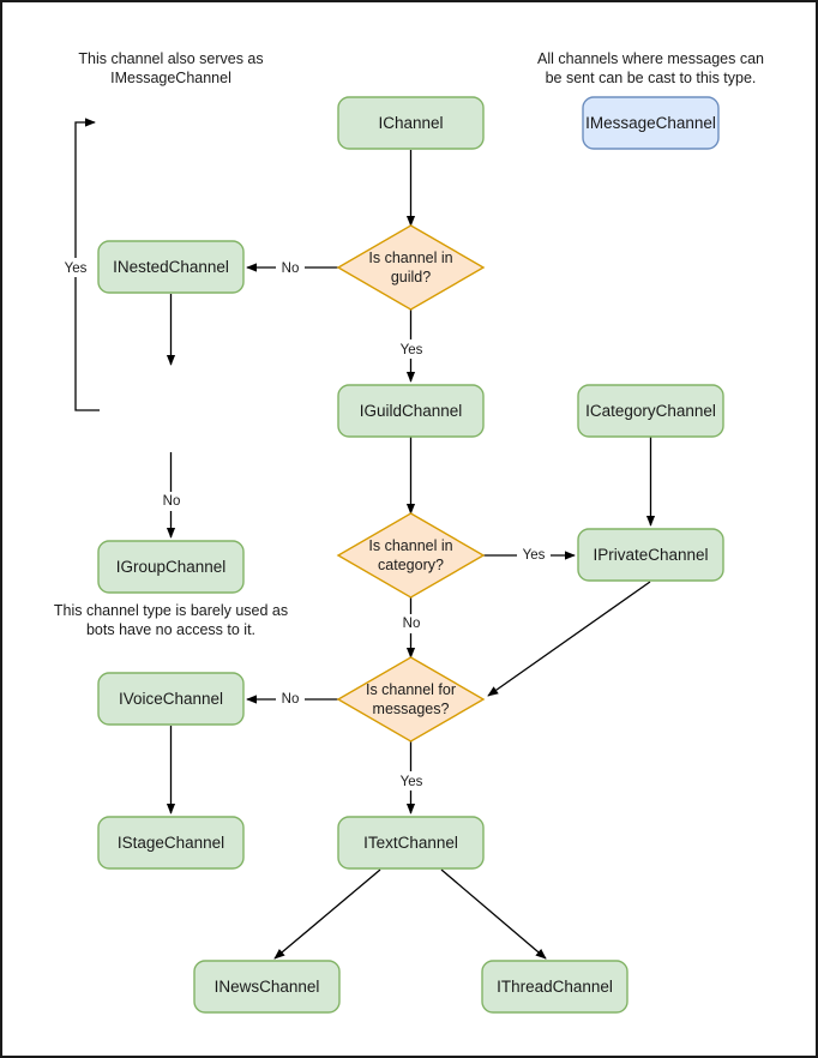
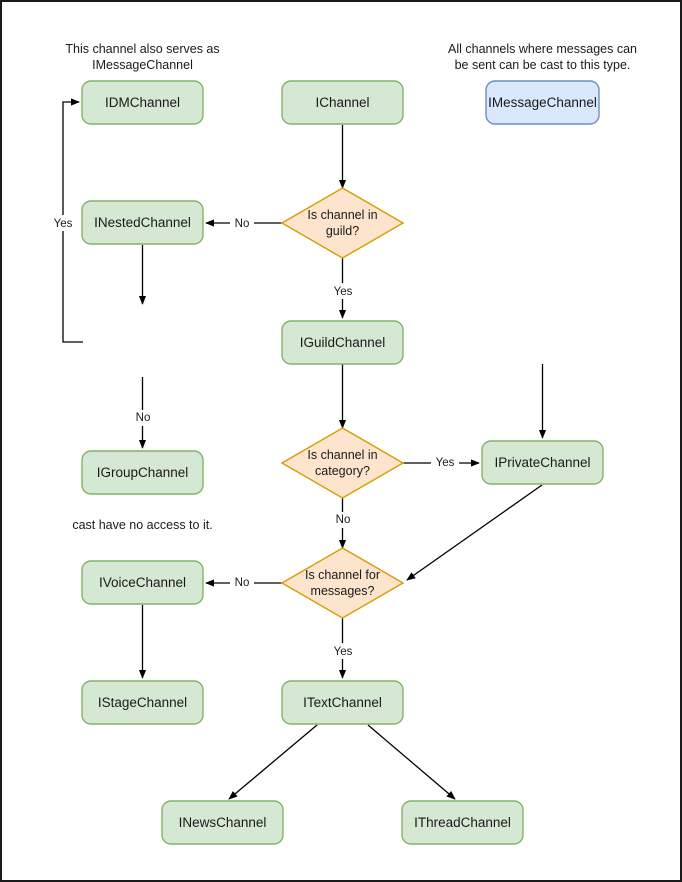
  No
  Yes
  Yes
  No
  Yes
  No
  No
  Yes
+ IDMChannel
  IChannel
  IMessageChannel
  INestedChannel
  IGroupChannel
  IGuildChannel
- ICategoryChannel
  IPrivateChannel
  IVoiceChannel
  IStageChannel
  ITextChannel
  INewsChannel
  IThreadChannel
  Is channel in
  guild?
  Is channel in
  category?
  Is channel for
  messages?
  This channel also serves as
  IMessageChannel
  All channels where messages can
  be sent can be cast to this type.
- This channel type is barely used as
- bots have no access to it.
+ cast have no access to it.
